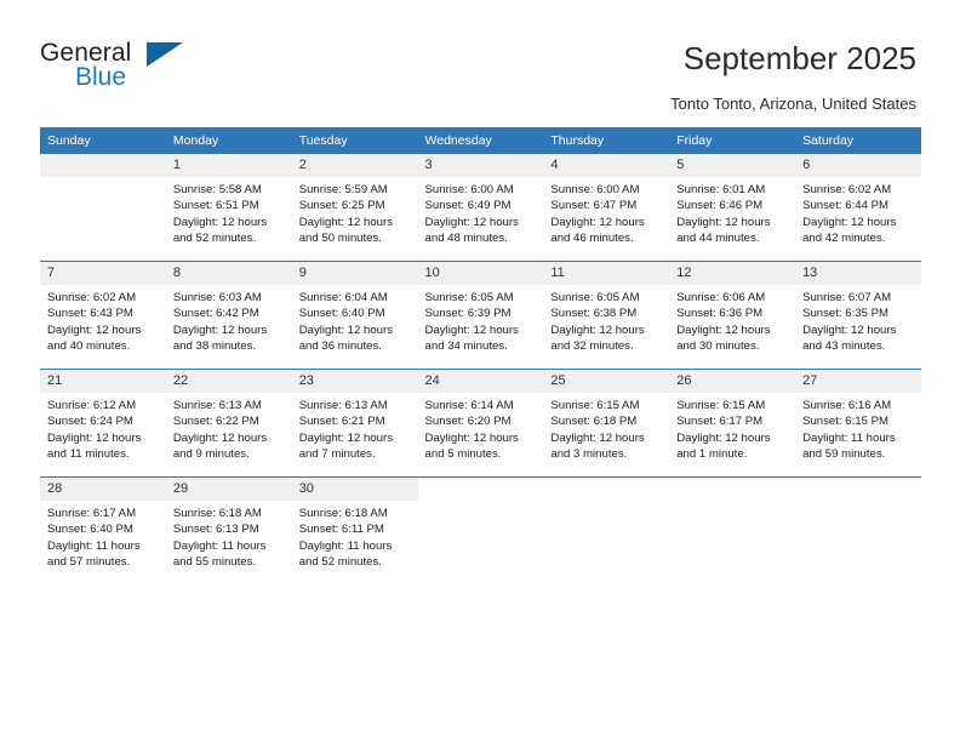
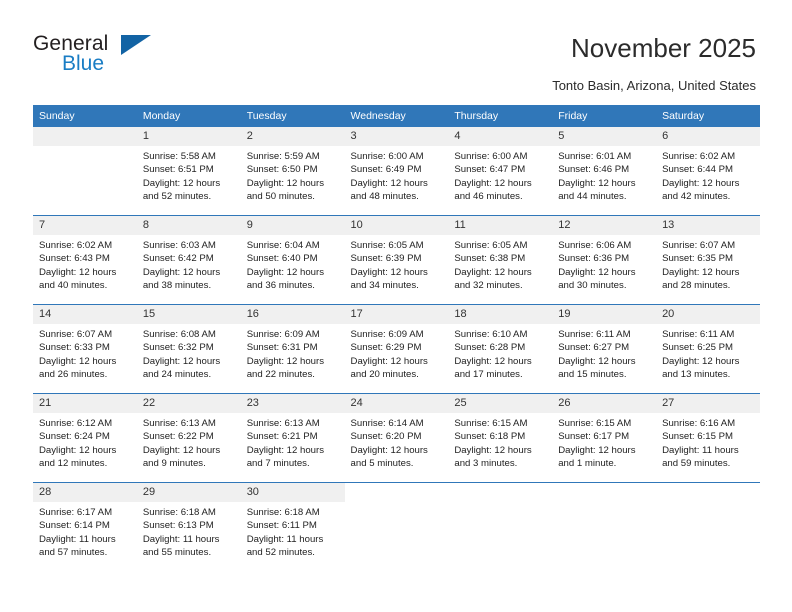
  General
  Blue
- September 2025
+ November 2025
- Tonto Tonto, Arizona, United States
+ Tonto Basin, Arizona, United States
  Sunday	Monday	Tuesday	Wednesday	Thursday	Friday	Saturday
- 	1Sunrise: 5:58 AMSunset: 6:51 PMDaylight: 12 hoursand 52 minutes.	2Sunrise: 5:59 AMSunset: 6:25 PMDaylight: 12 hoursand 50 minutes.	3Sunrise: 6:00 AMSunset: 6:49 PMDaylight: 12 hoursand 48 minutes.	4Sunrise: 6:00 AMSunset: 6:47 PMDaylight: 12 hoursand 46 minutes.	5Sunrise: 6:01 AMSunset: 6:46 PMDaylight: 12 hoursand 44 minutes.	6Sunrise: 6:02 AMSunset: 6:44 PMDaylight: 12 hoursand 42 minutes.
+ 	1Sunrise: 5:58 AMSunset: 6:51 PMDaylight: 12 hoursand 52 minutes.	2Sunrise: 5:59 AMSunset: 6:50 PMDaylight: 12 hoursand 50 minutes.	3Sunrise: 6:00 AMSunset: 6:49 PMDaylight: 12 hoursand 48 minutes.	4Sunrise: 6:00 AMSunset: 6:47 PMDaylight: 12 hoursand 46 minutes.	5Sunrise: 6:01 AMSunset: 6:46 PMDaylight: 12 hoursand 44 minutes.	6Sunrise: 6:02 AMSunset: 6:44 PMDaylight: 12 hoursand 42 minutes.
- 7Sunrise: 6:02 AMSunset: 6:43 PMDaylight: 12 hoursand 40 minutes.	8Sunrise: 6:03 AMSunset: 6:42 PMDaylight: 12 hoursand 38 minutes.	9Sunrise: 6:04 AMSunset: 6:40 PMDaylight: 12 hoursand 36 minutes.	10Sunrise: 6:05 AMSunset: 6:39 PMDaylight: 12 hoursand 34 minutes.	11Sunrise: 6:05 AMSunset: 6:38 PMDaylight: 12 hoursand 32 minutes.	12Sunrise: 6:06 AMSunset: 6:36 PMDaylight: 12 hoursand 30 minutes.	13Sunrise: 6:07 AMSunset: 6:35 PMDaylight: 12 hoursand 43 minutes.
+ 7Sunrise: 6:02 AMSunset: 6:43 PMDaylight: 12 hoursand 40 minutes.	8Sunrise: 6:03 AMSunset: 6:42 PMDaylight: 12 hoursand 38 minutes.	9Sunrise: 6:04 AMSunset: 6:40 PMDaylight: 12 hoursand 36 minutes.	10Sunrise: 6:05 AMSunset: 6:39 PMDaylight: 12 hoursand 34 minutes.	11Sunrise: 6:05 AMSunset: 6:38 PMDaylight: 12 hoursand 32 minutes.	12Sunrise: 6:06 AMSunset: 6:36 PMDaylight: 12 hoursand 30 minutes.	13Sunrise: 6:07 AMSunset: 6:35 PMDaylight: 12 hoursand 28 minutes.
+ 14Sunrise: 6:07 AMSunset: 6:33 PMDaylight: 12 hoursand 26 minutes.	15Sunrise: 6:08 AMSunset: 6:32 PMDaylight: 12 hoursand 24 minutes.	16Sunrise: 6:09 AMSunset: 6:31 PMDaylight: 12 hoursand 22 minutes.	17Sunrise: 6:09 AMSunset: 6:29 PMDaylight: 12 hoursand 20 minutes.	18Sunrise: 6:10 AMSunset: 6:28 PMDaylight: 12 hoursand 17 minutes.	19Sunrise: 6:11 AMSunset: 6:27 PMDaylight: 12 hoursand 15 minutes.	20Sunrise: 6:11 AMSunset: 6:25 PMDaylight: 12 hoursand 13 minutes.
- 21Sunrise: 6:12 AMSunset: 6:24 PMDaylight: 12 hoursand 11 minutes.	22Sunrise: 6:13 AMSunset: 6:22 PMDaylight: 12 hoursand 9 minutes.	23Sunrise: 6:13 AMSunset: 6:21 PMDaylight: 12 hoursand 7 minutes.	24Sunrise: 6:14 AMSunset: 6:20 PMDaylight: 12 hoursand 5 minutes.	25Sunrise: 6:15 AMSunset: 6:18 PMDaylight: 12 hoursand 3 minutes.	26Sunrise: 6:15 AMSunset: 6:17 PMDaylight: 12 hoursand 1 minute.	27Sunrise: 6:16 AMSunset: 6:15 PMDaylight: 11 hoursand 59 minutes.
+ 21Sunrise: 6:12 AMSunset: 6:24 PMDaylight: 12 hoursand 12 minutes.	22Sunrise: 6:13 AMSunset: 6:22 PMDaylight: 12 hoursand 9 minutes.	23Sunrise: 6:13 AMSunset: 6:21 PMDaylight: 12 hoursand 7 minutes.	24Sunrise: 6:14 AMSunset: 6:20 PMDaylight: 12 hoursand 5 minutes.	25Sunrise: 6:15 AMSunset: 6:18 PMDaylight: 12 hoursand 3 minutes.	26Sunrise: 6:15 AMSunset: 6:17 PMDaylight: 12 hoursand 1 minute.	27Sunrise: 6:16 AMSunset: 6:15 PMDaylight: 11 hoursand 59 minutes.
- 28Sunrise: 6:17 AMSunset: 6:40 PMDaylight: 11 hoursand 57 minutes.	29Sunrise: 6:18 AMSunset: 6:13 PMDaylight: 11 hoursand 55 minutes.	30Sunrise: 6:18 AMSunset: 6:11 PMDaylight: 11 hoursand 52 minutes.
+ 28Sunrise: 6:17 AMSunset: 6:14 PMDaylight: 11 hoursand 57 minutes.	29Sunrise: 6:18 AMSunset: 6:13 PMDaylight: 11 hoursand 55 minutes.	30Sunrise: 6:18 AMSunset: 6:11 PMDaylight: 11 hoursand 52 minutes.
